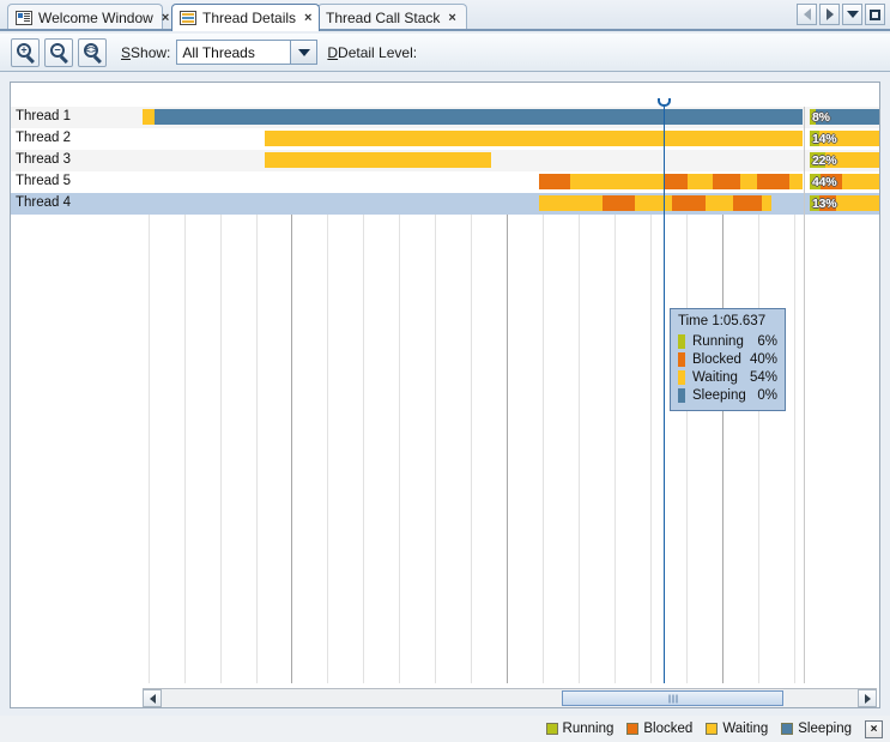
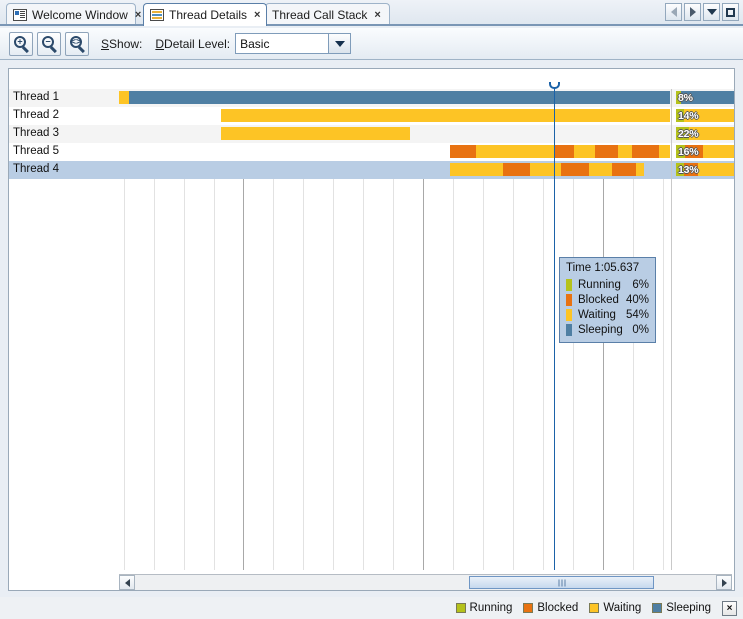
  Welcome Window
  ×
  Thread Details
  ×
  Thread Call Stack
  ×
  +
  −
  <>
  SShow:
- All Threads
  DDetail Level:
+ Basic
  Thread 1
  8%
  Thread 2
  14%
  Thread 3
  22%
  Thread 5
- 44%
+ 16%
  Thread 4
  13%
  Time 1:05.637
  Running
  6%
  Blocked
  40%
  Waiting
  54%
  Sleeping
  0%
  Running
  Blocked
  Waiting
  Sleeping
  ×
